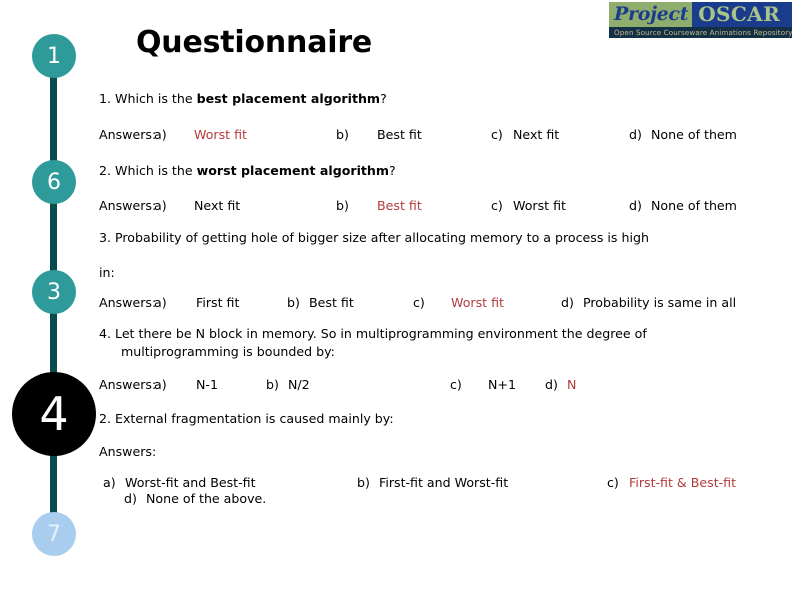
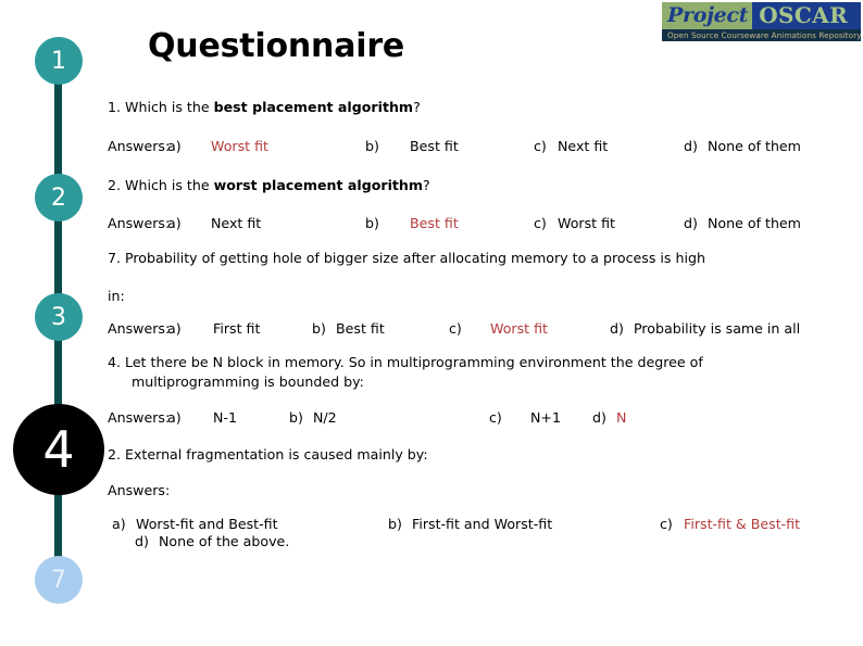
  Project
  OSCAR
  Open Source Courseware Animations Repository
  1
- 6
+ 2
  3
  4
  7
  Questionnaire
  1. Which is the best placement algorithm?
  Answers:
  a)
  Worst fit
  b)
  Best fit
  c)
  Next fit
  d)
  None of them
  2. Which is the worst placement algorithm?
  Answers:
  a)
  Next fit
  b)
  Best fit
  c)
  Worst fit
  d)
  None of them
- 3. Probability of getting hole of bigger size after allocating memory to a process is high
+ 7. Probability of getting hole of bigger size after allocating memory to a process is high
  in:
  Answers:
  a)
  First fit
  b)
  Best fit
  c)
  Worst fit
  d)
  Probability is same in all
  4. Let there be N block in memory. So in multiprogramming environment the degree of
  multiprogramming is bounded by:
  Answers:
  a)
  N-1
  b)
  N/2
  c)
  N+1
  d)
  N
  2. External fragmentation is caused mainly by:
  Answers:
  a)
  Worst-fit and Best-fit
  b)
  First-fit and Worst-fit
  c)
  First-fit & Best-fit
  d)
  None of the above.
